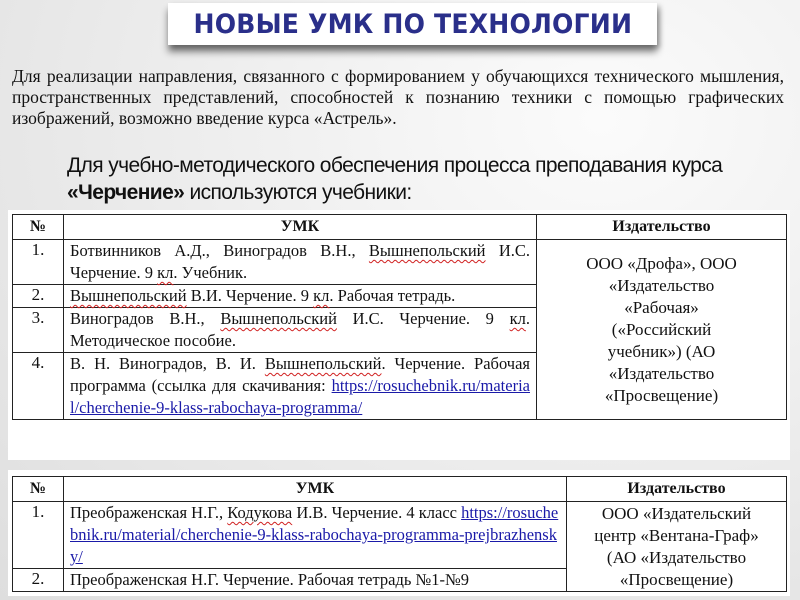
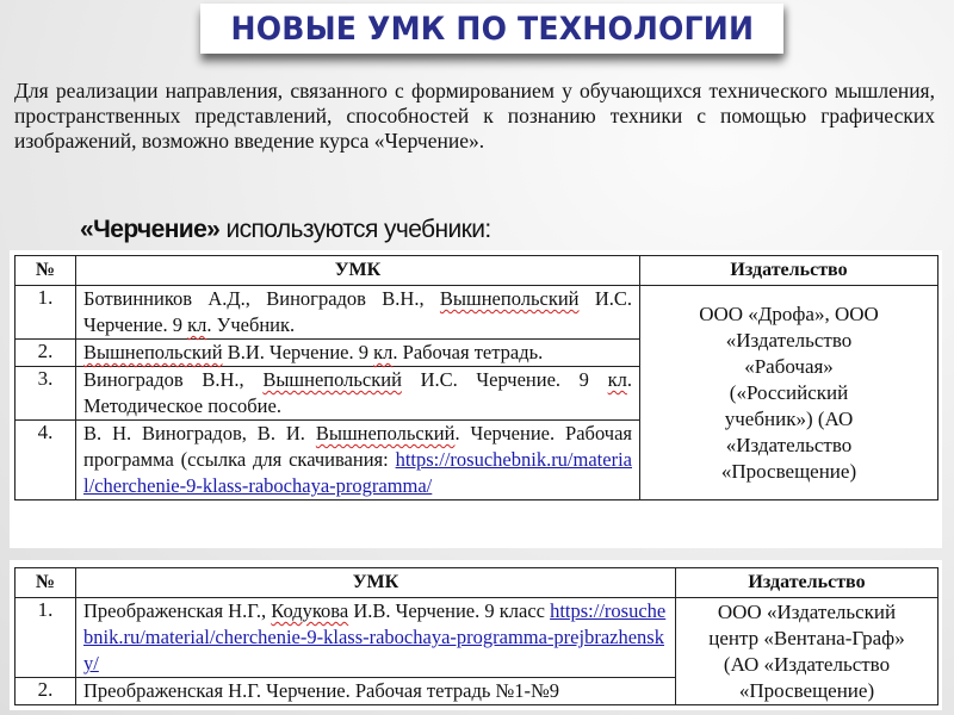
  НОВЫЕ УМК ПО ТЕХНОЛОГИИ
- Для реализации направления, связанного с формированием у обучающихся технического мышления, пространственных представлений, способностей к познанию техники с помощью графических изображений, возможно введение курса «Астрель».
+ Для реализации направления, связанного с формированием у обучающихся технического мышления, пространственных представлений, способностей к познанию техники с помощью графических изображений, возможно введение курса «Черчение».
- Для учебно-методического обеспечения процесса преподавания курса
  «Черчение» используются учебники:
  №	УМК	Издательство
  1.	Ботвинников А.Д., Виноградов В.Н., Вышнепольский И.С. Черчение. 9 кл. Учебник.	ООО «Дрофа», ООО «Издательство «Рабочая» («Российский учебник») (АО «Издательство «Просвещение)
  2.	Вышнепольский В.И. Черчение. 9 кл. Рабочая тетрадь.
  3.	Виноградов В.Н., Вышнепольский И.С. Черчение. 9 кл. Методическое пособие.
  4.	В. Н. Виноградов, В. И. Вышнепольский. Черчение. Рабочая программа (ссылка для скачивания: https://rosuchebnik.ru/material/cherchenie-9-klass-rabochaya-programma/
  №	УМК	Издательство
- 1.	Преображенская Н.Г., Кодукова И.В. Черчение. 4 класс https://rosuchebnik.ru/material/cherchenie-9-klass-rabochaya-programma-prejbrazhensky/	ООО «Издательский центр «Вентана-Граф» (АО «Издательство «Просвещение)
+ 1.	Преображенская Н.Г., Кодукова И.В. Черчение. 9 класс https://rosuchebnik.ru/material/cherchenie-9-klass-rabochaya-programma-prejbrazhensky/	ООО «Издательский центр «Вентана-Граф» (АО «Издательство «Просвещение)
  2.	Преображенская Н.Г. Черчение. Рабочая тетрадь №1-№9
